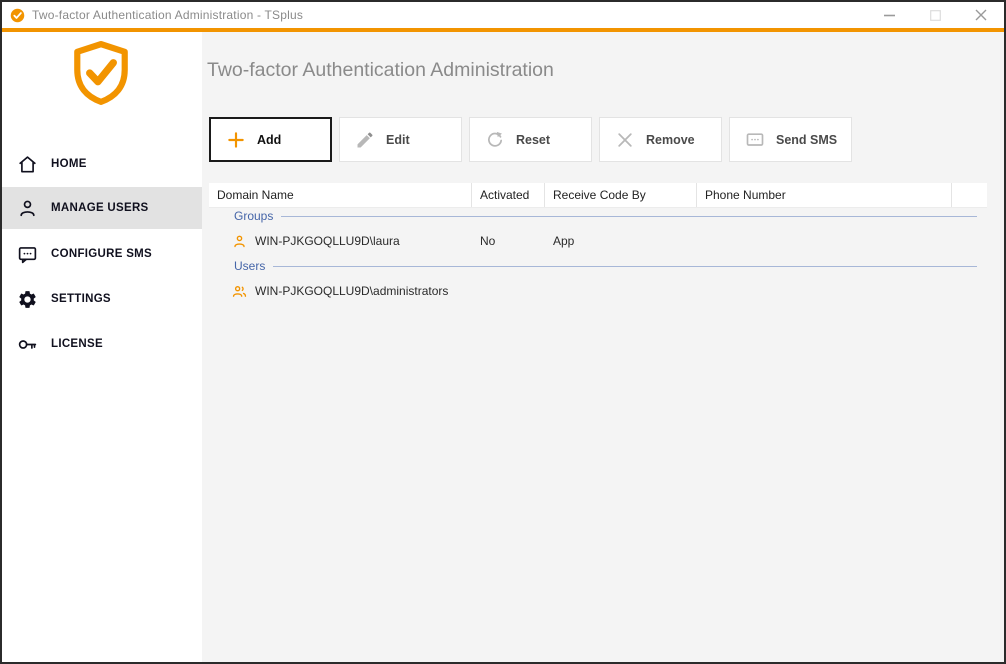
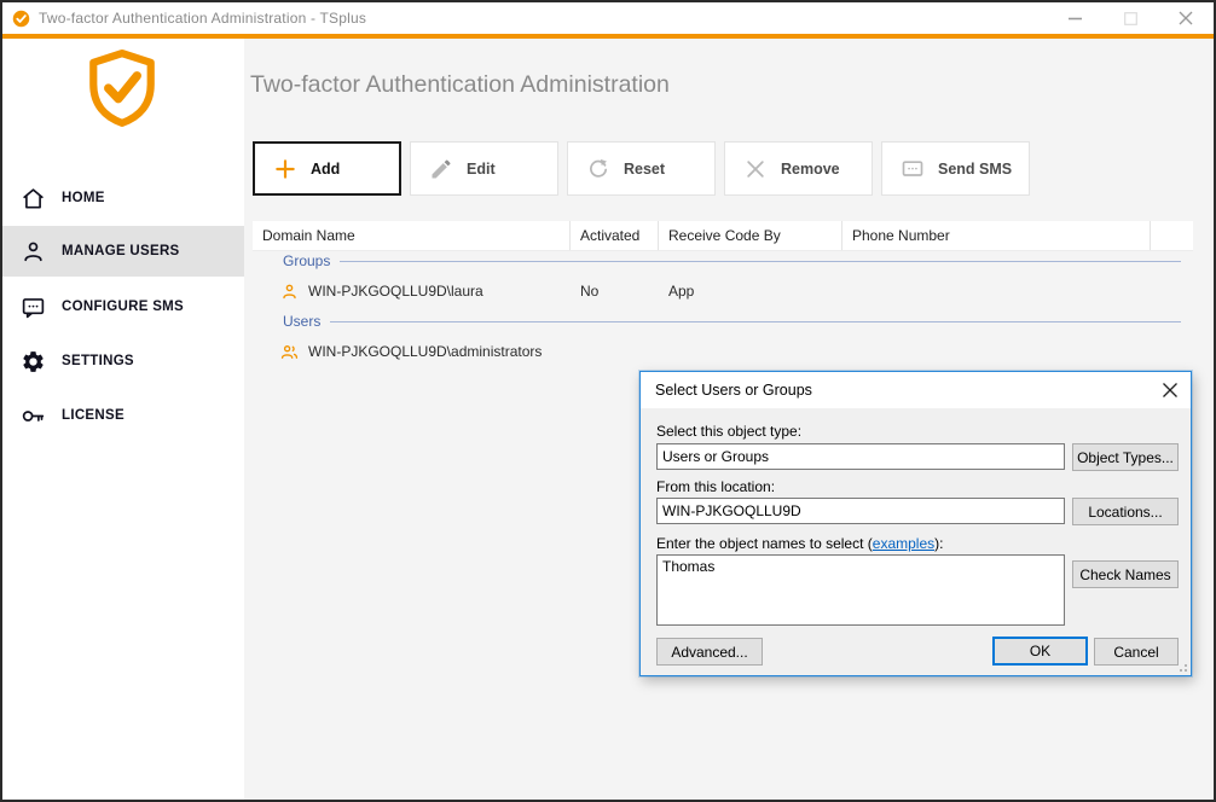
  Two-factor Authentication Administration - TSplus
  HOME
  MANAGE USERS
  CONFIGURE SMS
  SETTINGS
  LICENSE
  Two-factor Authentication Administration
  Add
  Edit
  Reset
  Remove
  Send SMS
  Domain Name
  Activated
  Receive Code By
  Phone Number
  Groups
  WIN-PJKGOQLLU9D\laura
  No
  App
  Users
  WIN-PJKGOQLLU9D\administrators
+ Select Users or Groups
+ Select this object type:
+ Users or Groups
+ Object Types...
+ From this location:
+ WIN-PJKGOQLLU9D
+ Locations...
+ Enter the object names to select (examples):
+ Thomas
+ Check Names
+ Advanced...
+ OK
+ Cancel
